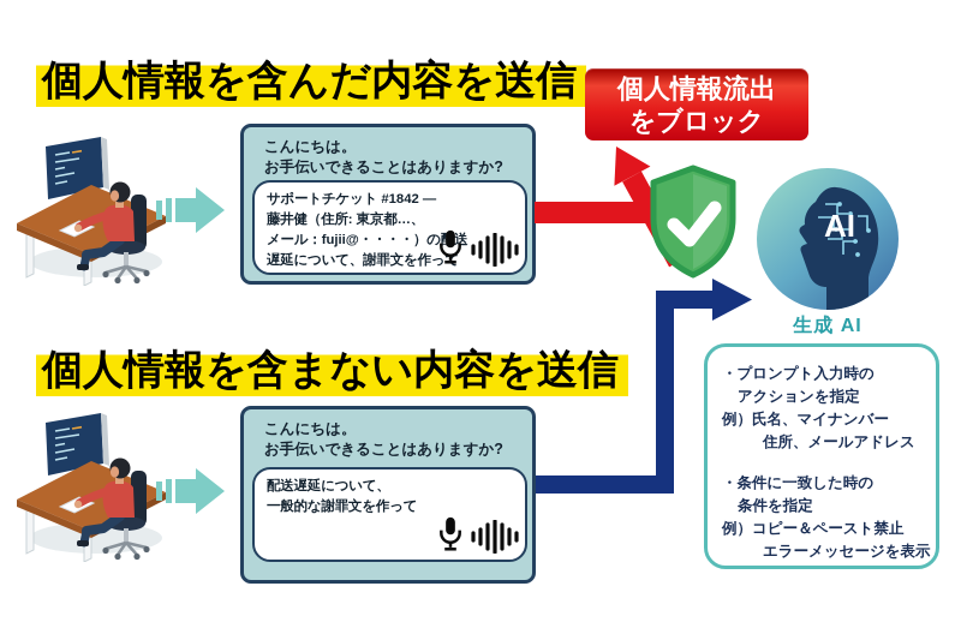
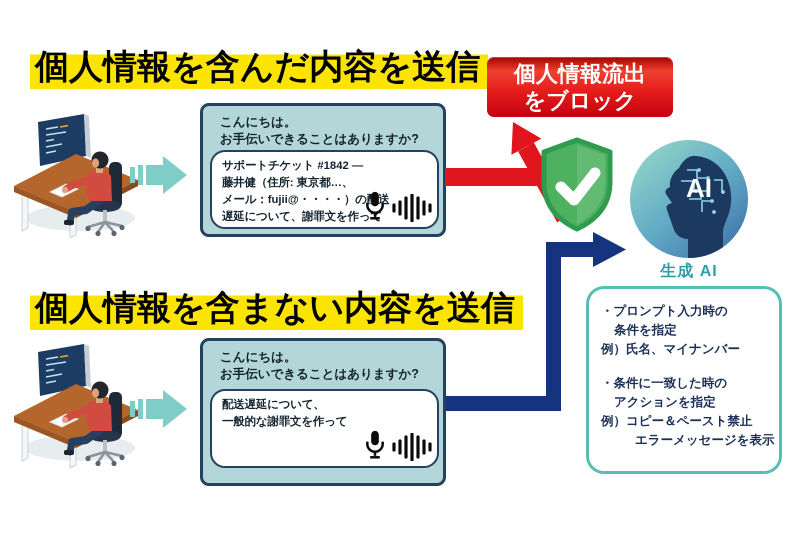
  個人情報を含んだ内容を送信
  個人情報流出
  をブロック
  こんにちは。
  お手伝いできることはありますか?
  サポートチケット #1842 ―
  藤井健（住所: 東京都…、
  メール：fujii@・・・・）の送
  遅延について、謝罪文を作って
  AI
  生成 AI
  個人情報を含まない内容を送信
  こんにちは。
  お手伝いできることはありますか?
  配送遅延について、
  一般的な謝罪文を作って
  ・プロンプト入力時の
- アクションを指定
+ 条件を指定
  例）氏名、マイナンバー
- 住所、メールアドレス
  ・条件に一致した時の
- 条件を指定
+ アクションを指定
  例）コピー＆ペースト禁止
  エラーメッセージを表示
